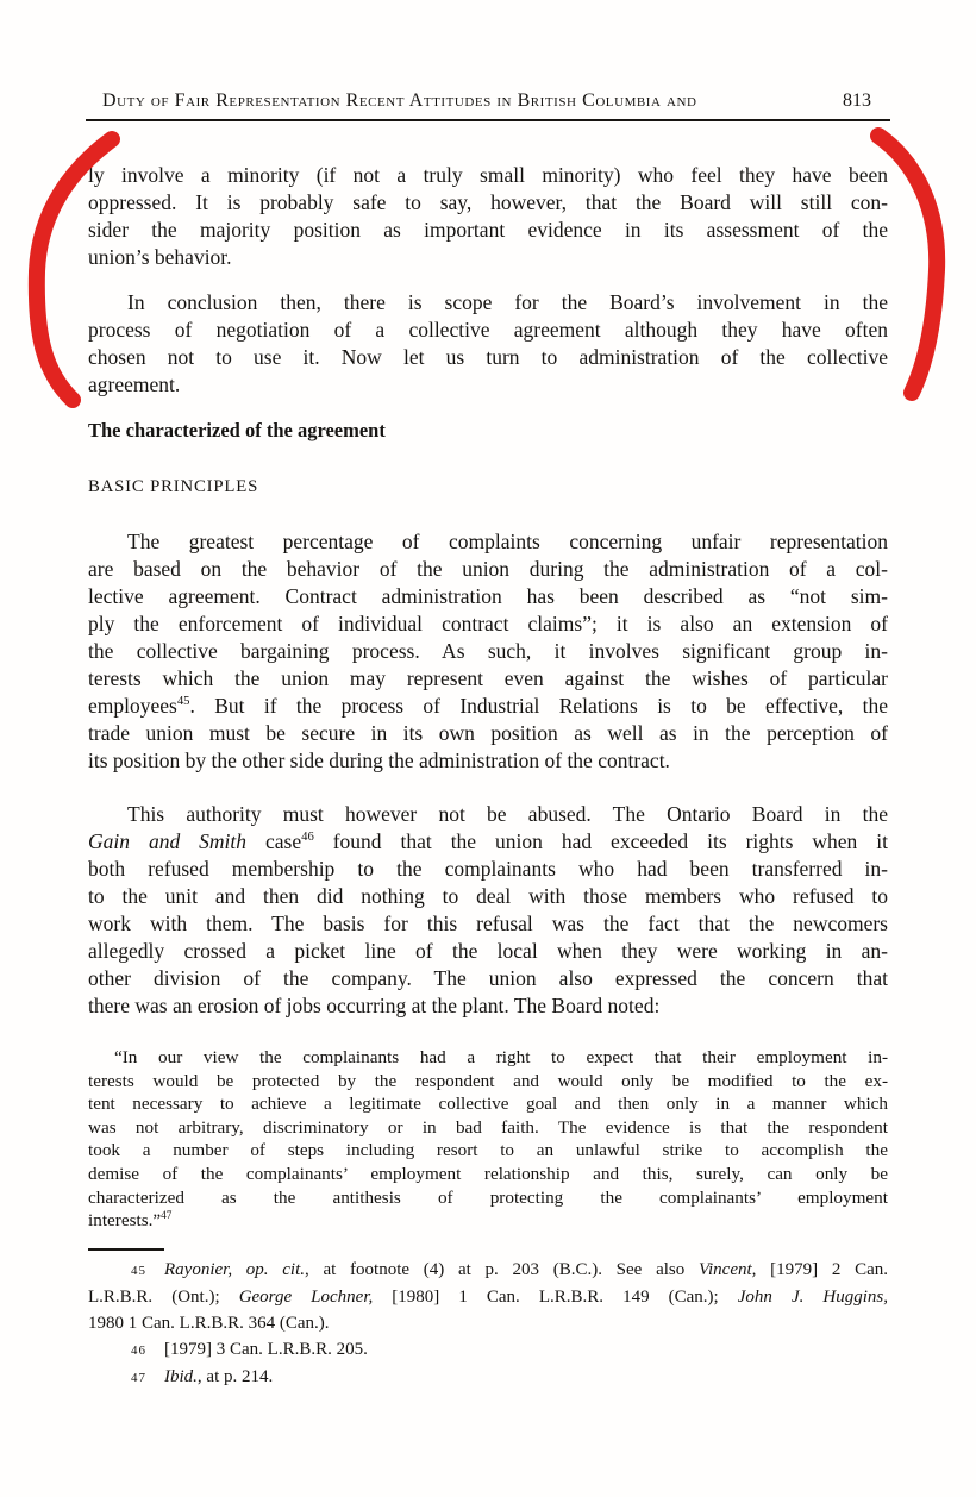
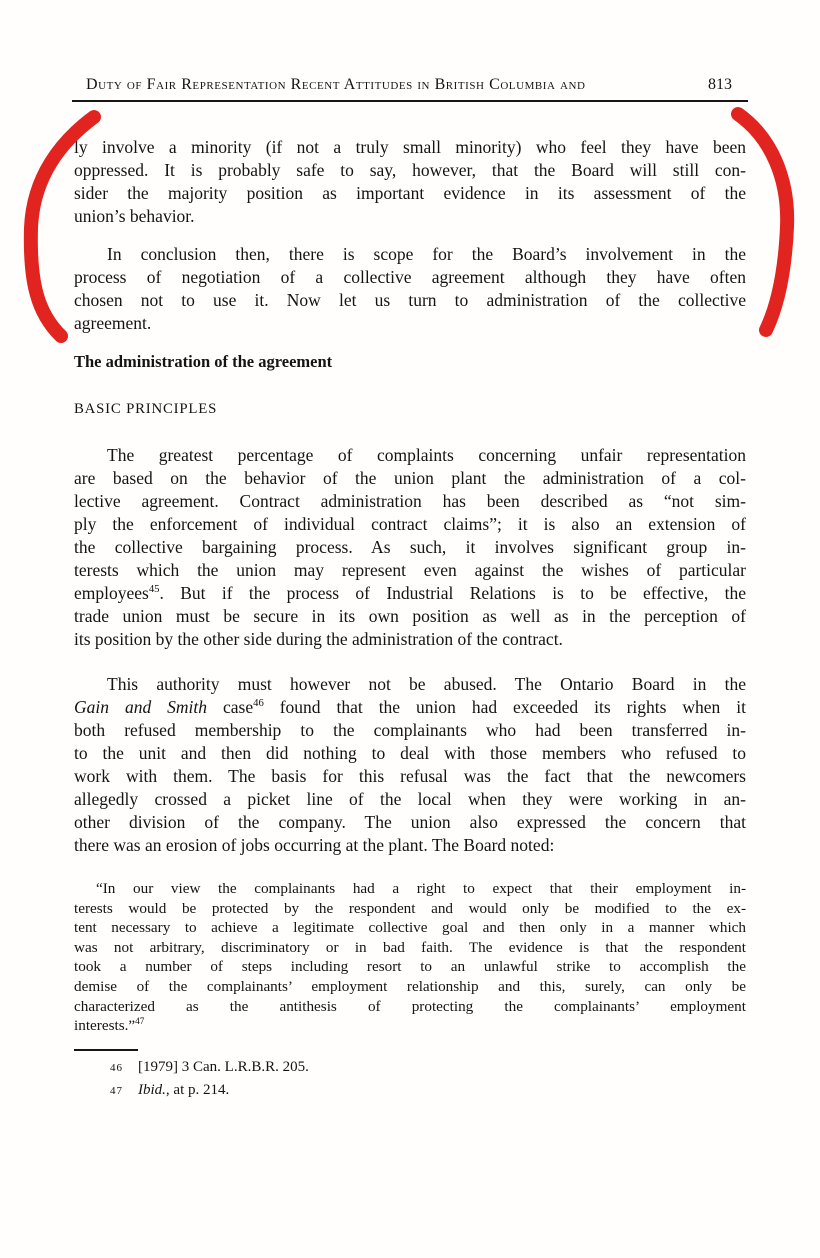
  Duty of Fair Representation Recent Attitudes in British Columbia and
  813
  ly involve a minority (if not a truly small minority) who feel they have been
  oppressed. It is probably safe to say, however, that the Board will still con-
  sider the majority position as important evidence in its assessment of the
  union’s behavior.
  In conclusion then, there is scope for the Board’s involvement in the
  process of negotiation of a collective agreement although they have often
  chosen not to use it. Now let us turn to administration of the collective
  agreement.
- The characterized of the agreement
+ The administration of the agreement
  BASIC PRINCIPLES
  The greatest percentage of complaints concerning unfair representation
- are based on the behavior of the union during the administration of a col-
+ are based on the behavior of the union plant the administration of a col-
  lective agreement. Contract administration has been described as “not sim-
  ply the enforcement of individual contract claims”; it is also an extension of
  the collective bargaining process. As such, it involves significant group in-
  terests which the union may represent even against the wishes of particular
  employees45. But if the process of Industrial Relations is to be effective, the
  trade union must be secure in its own position as well as in the perception of
  its position by the other side during the administration of the contract.
  This authority must however not be abused. The Ontario Board in the
  Gain and Smith case46 found that the union had exceeded its rights when it
  both refused membership to the complainants who had been transferred in-
  to the unit and then did nothing to deal with those members who refused to
  work with them. The basis for this refusal was the fact that the newcomers
  allegedly crossed a picket line of the local when they were working in an-
  other division of the company. The union also expressed the concern that
  there was an erosion of jobs occurring at the plant. The Board noted:
  “In our view the complainants had a right to expect that their employment in-
  terests would be protected by the respondent and would only be modified to the ex-
  tent necessary to achieve a legitimate collective goal and then only in a manner which
  was not arbitrary, discriminatory or in bad faith. The evidence is that the respondent
  took a number of steps including resort to an unlawful strike to accomplish the
  demise of the complainants’ employment relationship and this, surely, can only be
  characterized as the antithesis of protecting the complainants’ employment
  interests.”47
- 45 Rayonier, op. cit., at footnote (4) at p. 203 (B.C.). See also Vincent, [1979] 2 Can.
- L.R.B.R. (Ont.); George Lochner, [1980] 1 Can. L.R.B.R. 149 (Can.); John J. Huggins,
- 1980 1 Can. L.R.B.R. 364 (Can.).
  46 [1979] 3 Can. L.R.B.R. 205.
  47 Ibid., at p. 214.
